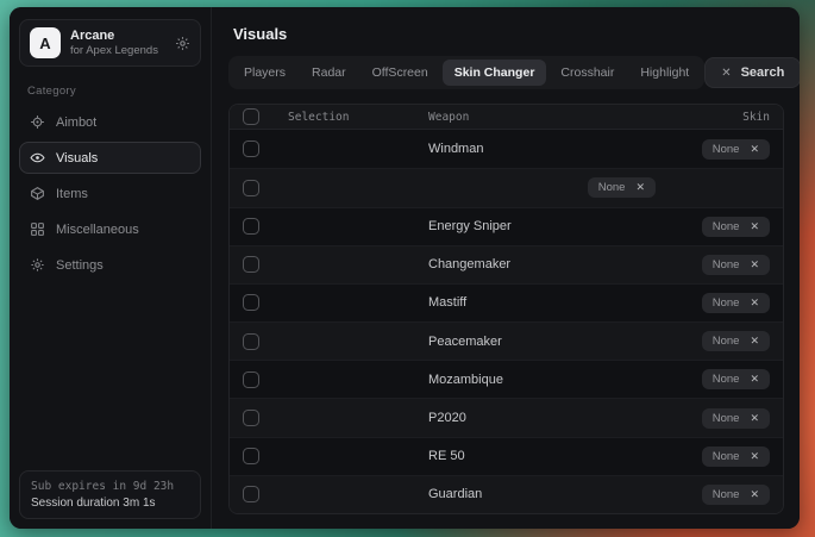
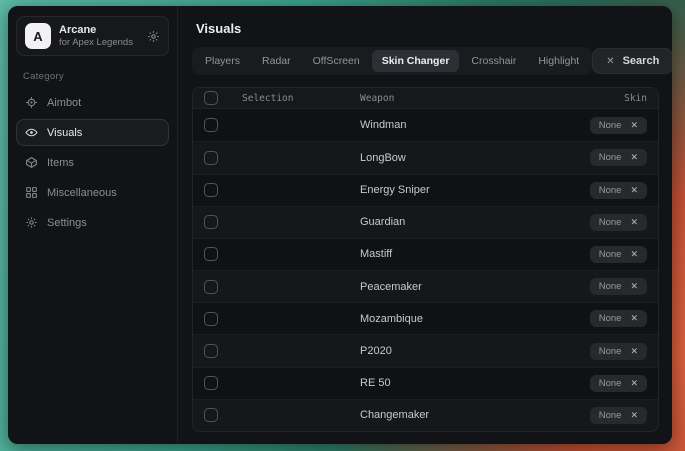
  A
  Arcane
  for Apex Legends
  Category
  Aimbot
  Visuals
  Items
  Miscellaneous
  Settings
- Sub expires in 9d 23h
- Session duration 3m 1s
  Visuals
  Players
  Radar
  OffScreen
  Skin Changer
  Crosshair
  Highlight
  ✕
  Search
  Selection
  Weapon
  Skin
  Windman
  None
  ✕
+ LongBow
  None
  ✕
  Energy Sniper
  None
  ✕
- Changemaker
+ Guardian
  None
  ✕
  Mastiff
  None
  ✕
  Peacemaker
  None
  ✕
  Mozambique
  None
  ✕
  P2020
  None
  ✕
  RE 50
  None
  ✕
- Guardian
+ Changemaker
  None
  ✕
